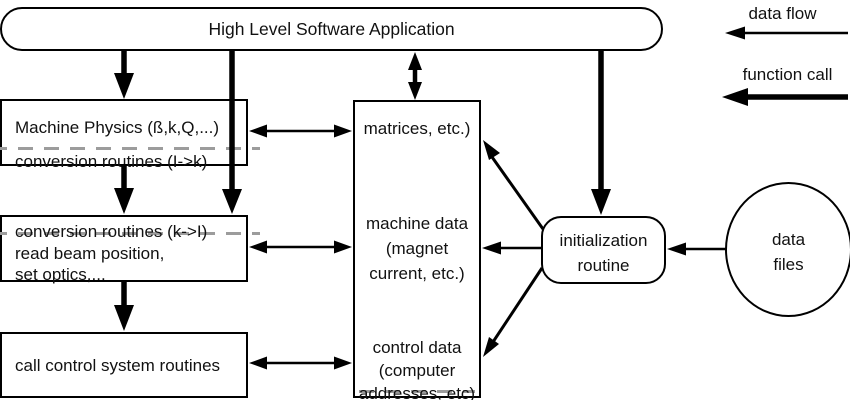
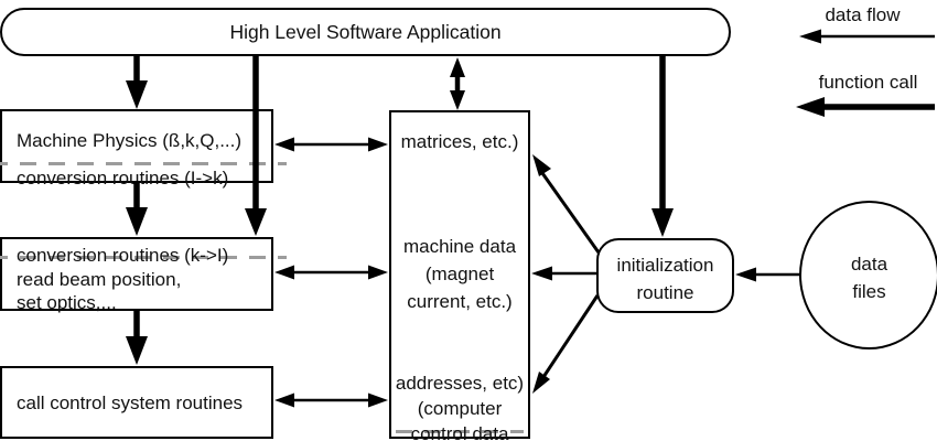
  High Level Software Application
  Machine Physics (ß,k,Q,...)
  conversion routines (I->k)
  conversion routines (k->I)
  read beam position,
  set optics,...
  call control system routines
  matrices, etc.)
  machine data
  (magnet
  current, etc.)
- control data
+ addresses, etc)
  (computer
- addresses, etc)
+ control data
  initialization
  routine
  data
  files
  data flow
  function call
